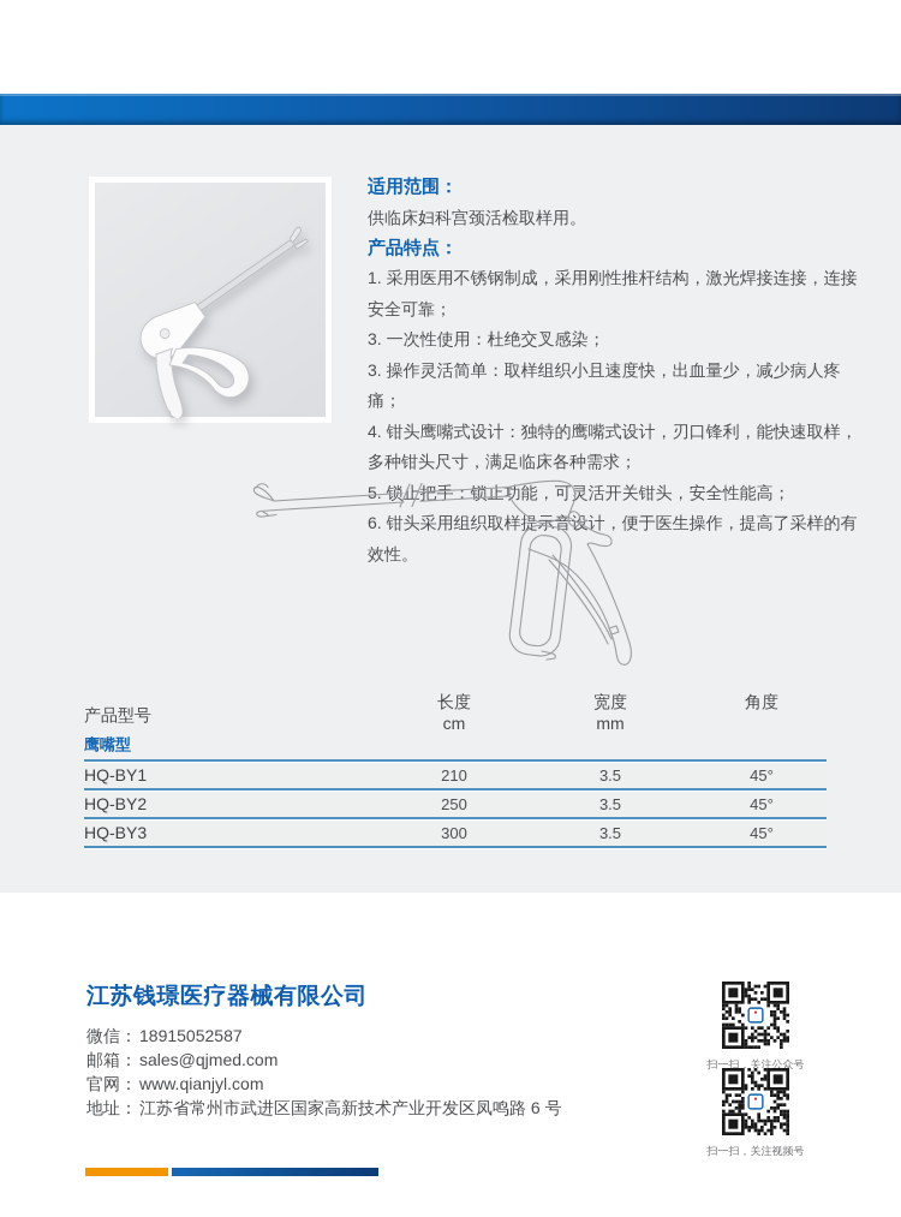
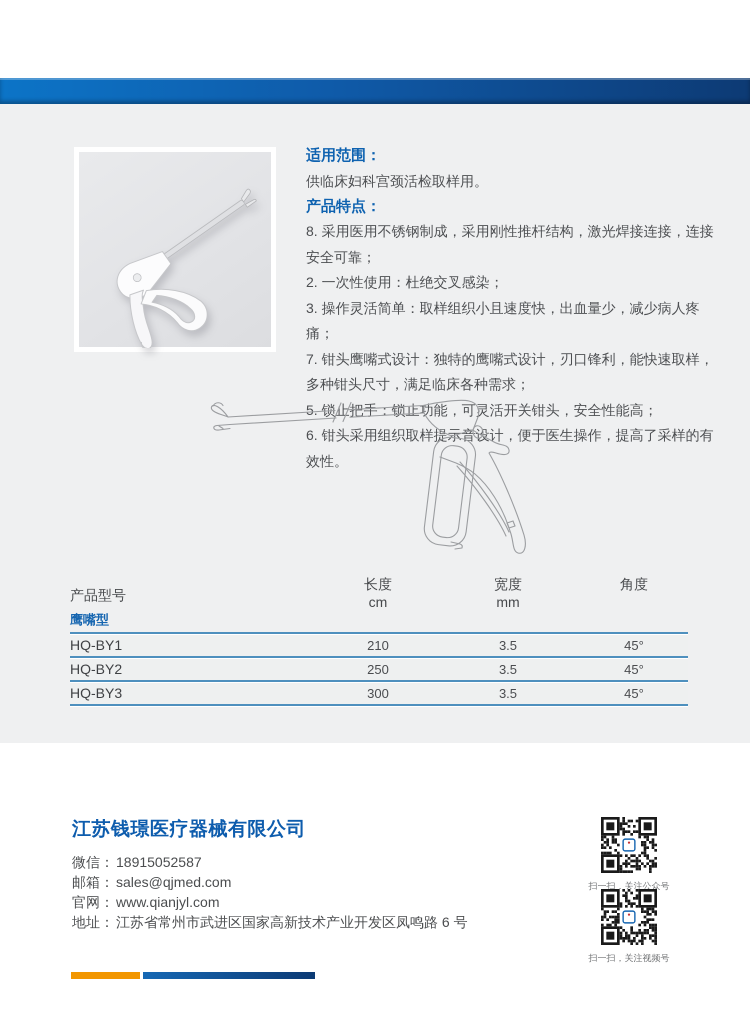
  适用范围：
  供临床妇科宫颈活检取样用。
  产品特点：
- 1. 采用医用不锈钢制成，采用刚性推杆结构，激光焊接连接，连接安全可靠；
+ 8. 采用医用不锈钢制成，采用刚性推杆结构，激光焊接连接，连接安全可靠；
- 3. 一次性使用：杜绝交叉感染；
+ 2. 一次性使用：杜绝交叉感染；
  3. 操作灵活简单：取样组织小且速度快，出血量少，减少病人疼痛；
- 4. 钳头鹰嘴式设计：独特的鹰嘴式设计，刃口锋利，能快速取样，多种钳头尺寸，满足临床各种需求；
+ 7. 钳头鹰嘴式设计：独特的鹰嘴式设计，刃口锋利，能快速取样，多种钳头尺寸，满足临床各种需求；
  5. 锁止手：锁止功能，可灵活开关钳头，安全性能高；
  6. 钳头采用组织取样提音计，便于医生操作，提高了采样的有效性。
  产品型号
  长度
  cm
  宽度
  mm
  角度
  鹰嘴型
  HQ-BY1
  210
  3.5
  45°
  HQ-BY2
  250
  3.5
  45°
  HQ-BY3
  300
  3.5
  45°
  江苏钱璟医疗器械有限公司
  微信： 18915052587
  邮箱： sales@qjmed.com
  官网： www.qianjyl.com
  地址： 江苏省常州市武进区国家高新技术产业开发区凤鸣路 6 号
  扫一扫，关注公众号
  扫一扫，关注视频号
